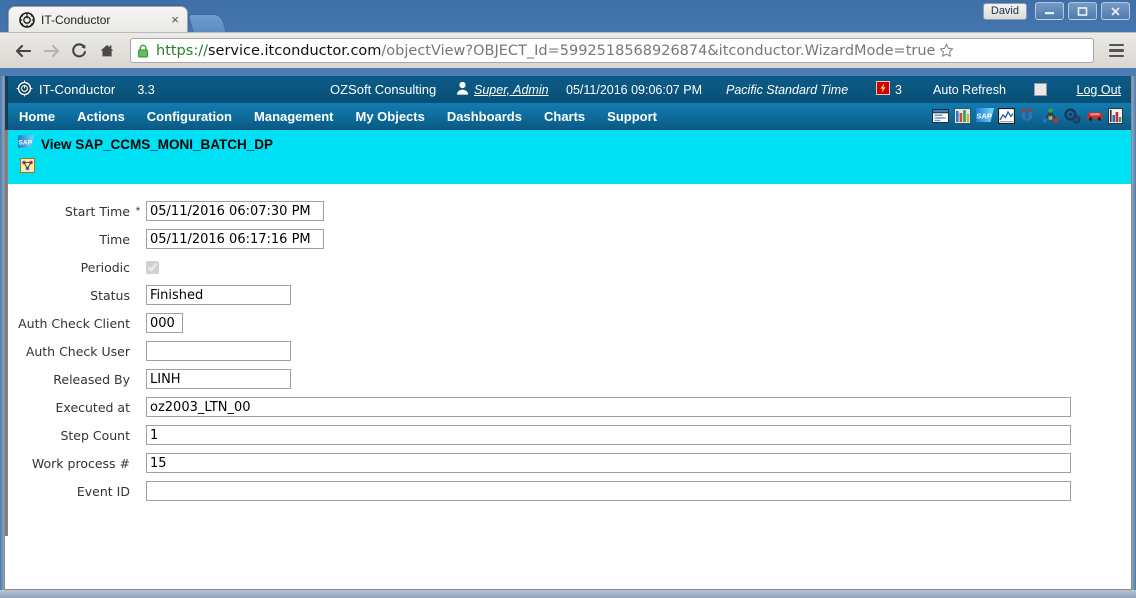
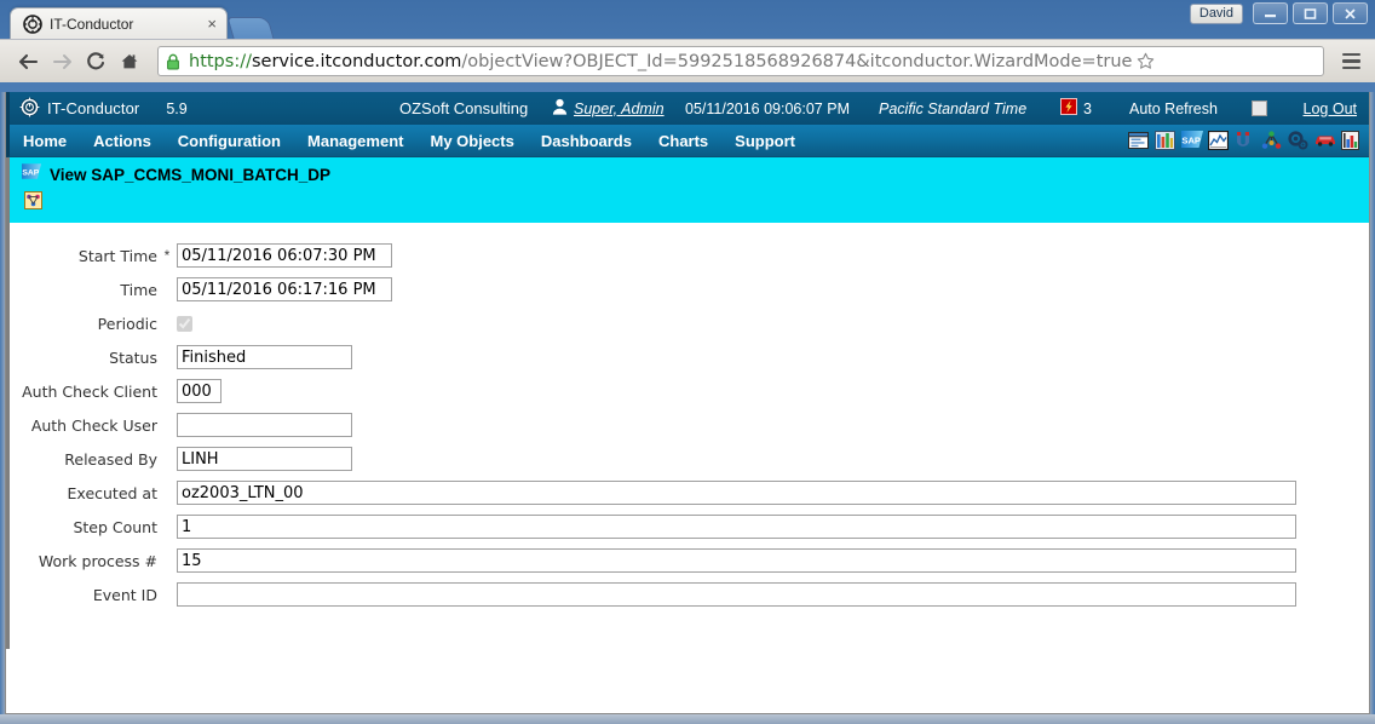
  IT-Conductor
  ×
  David
  https://service.itconductor.com/objectView?OBJECT_Id=5992518568926874&itconductor.WizardMode=true
  IT-Conductor
- 3.3
+ 5.9
  OZSoft Consulting
  Super, Admin
  05/11/2016 09:06:07 PM
  Pacific Standard Time
  3
  Auto Refresh
  Log Out
  Home
  Actions
  Configuration
  Management
  My Objects
  Dashboards
  Charts
  Support
  SAP
  View SAP_CCMS_MONI_BATCH_DP
  Start Time
  *
  05/11/2016 06:07:30 PM
  Time
  05/11/2016 06:17:16 PM
  Periodic
  Status
  Finished
  Auth Check Client
  000
  Auth Check User
  Released By
  LINH
  Executed at
  oz2003_LTN_00
  Step Count
  1
  Work process #
  15
  Event ID
